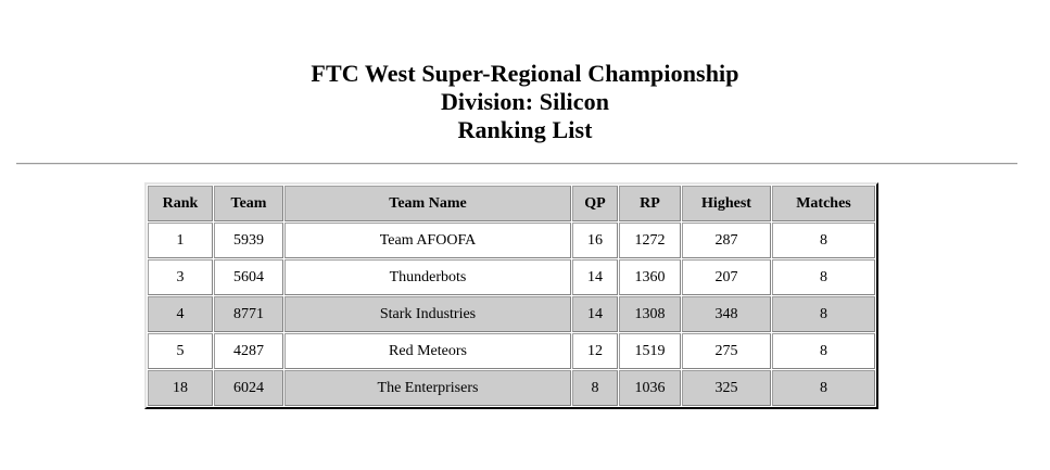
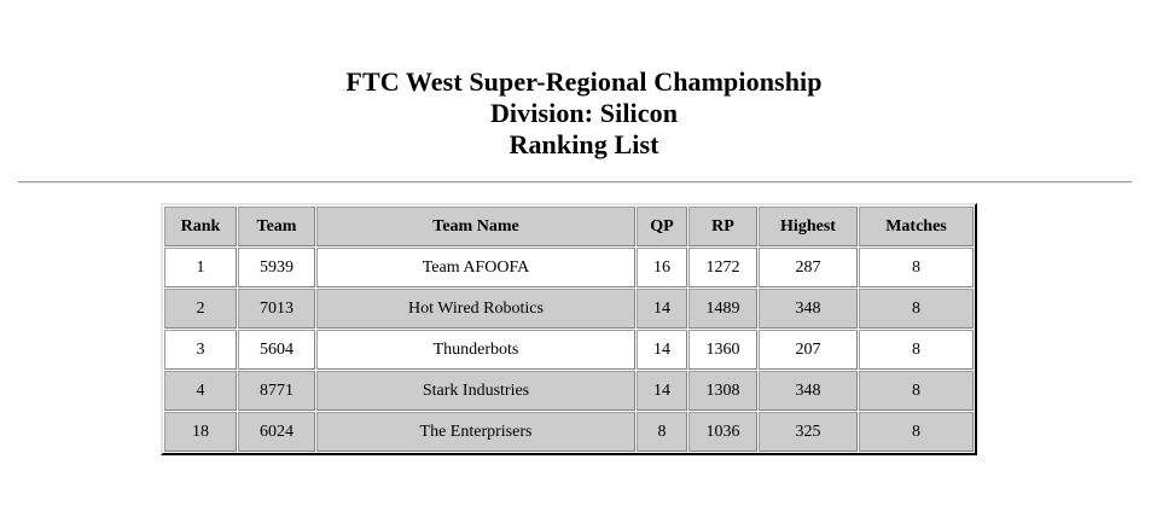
  FTC West Super-Regional Championship
  Division: Silicon
  Ranking List
  Rank	Team	Team Name	QP	RP	Highest	Matches
  1	5939	Team AFOOFA	16	1272	287	8
+ 2	7013	Hot Wired Robotics	14	1489	348	8
  3	5604	Thunderbots	14	1360	207	8
  4	8771	Stark Industries	14	1308	348	8
- 5	4287	Red Meteors	12	1519	275	8
  18	6024	The Enterprisers	8	1036	325	8
